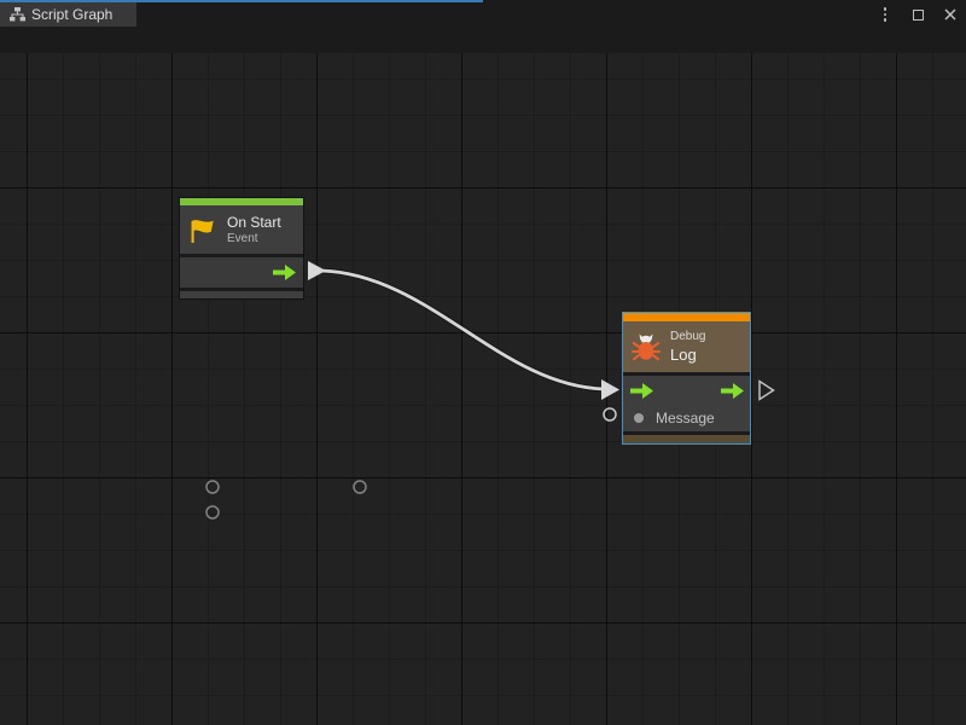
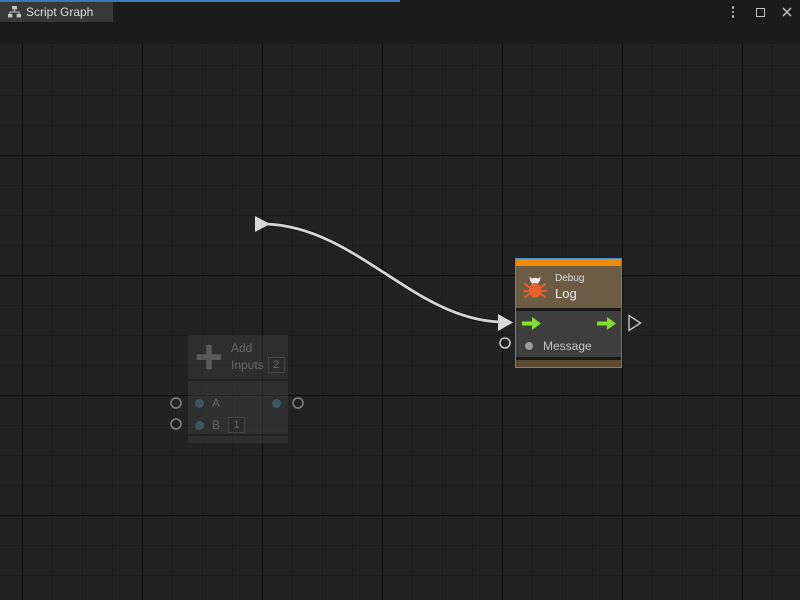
  Script Graph
- On Start
- Event
  Debug
  Log
  Message
+ Add
+ Inputs
+ 2
+ A
+ B
+ 1
